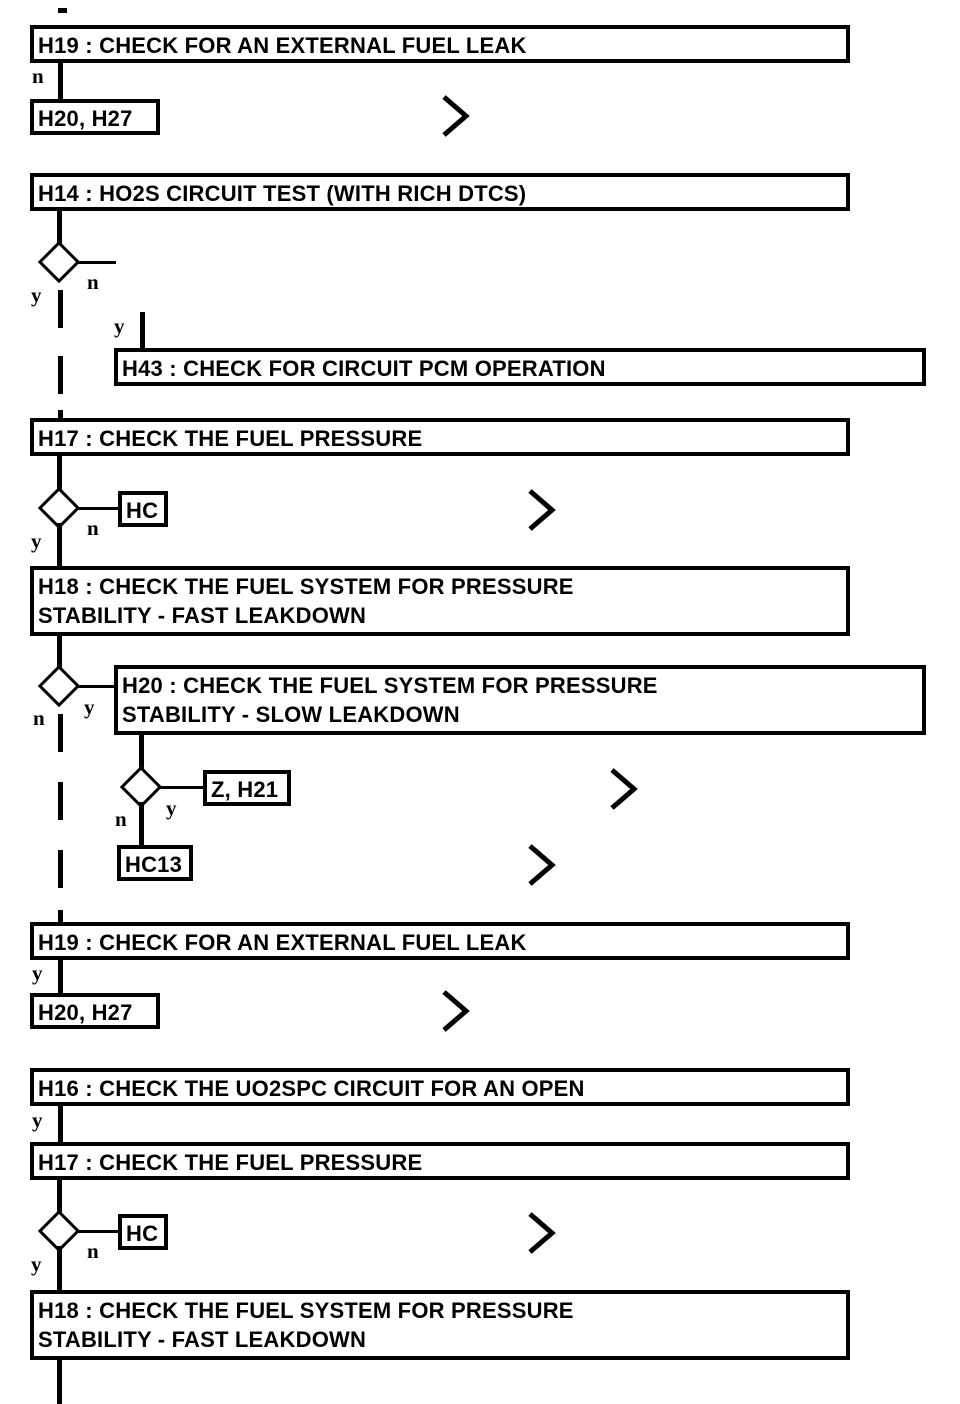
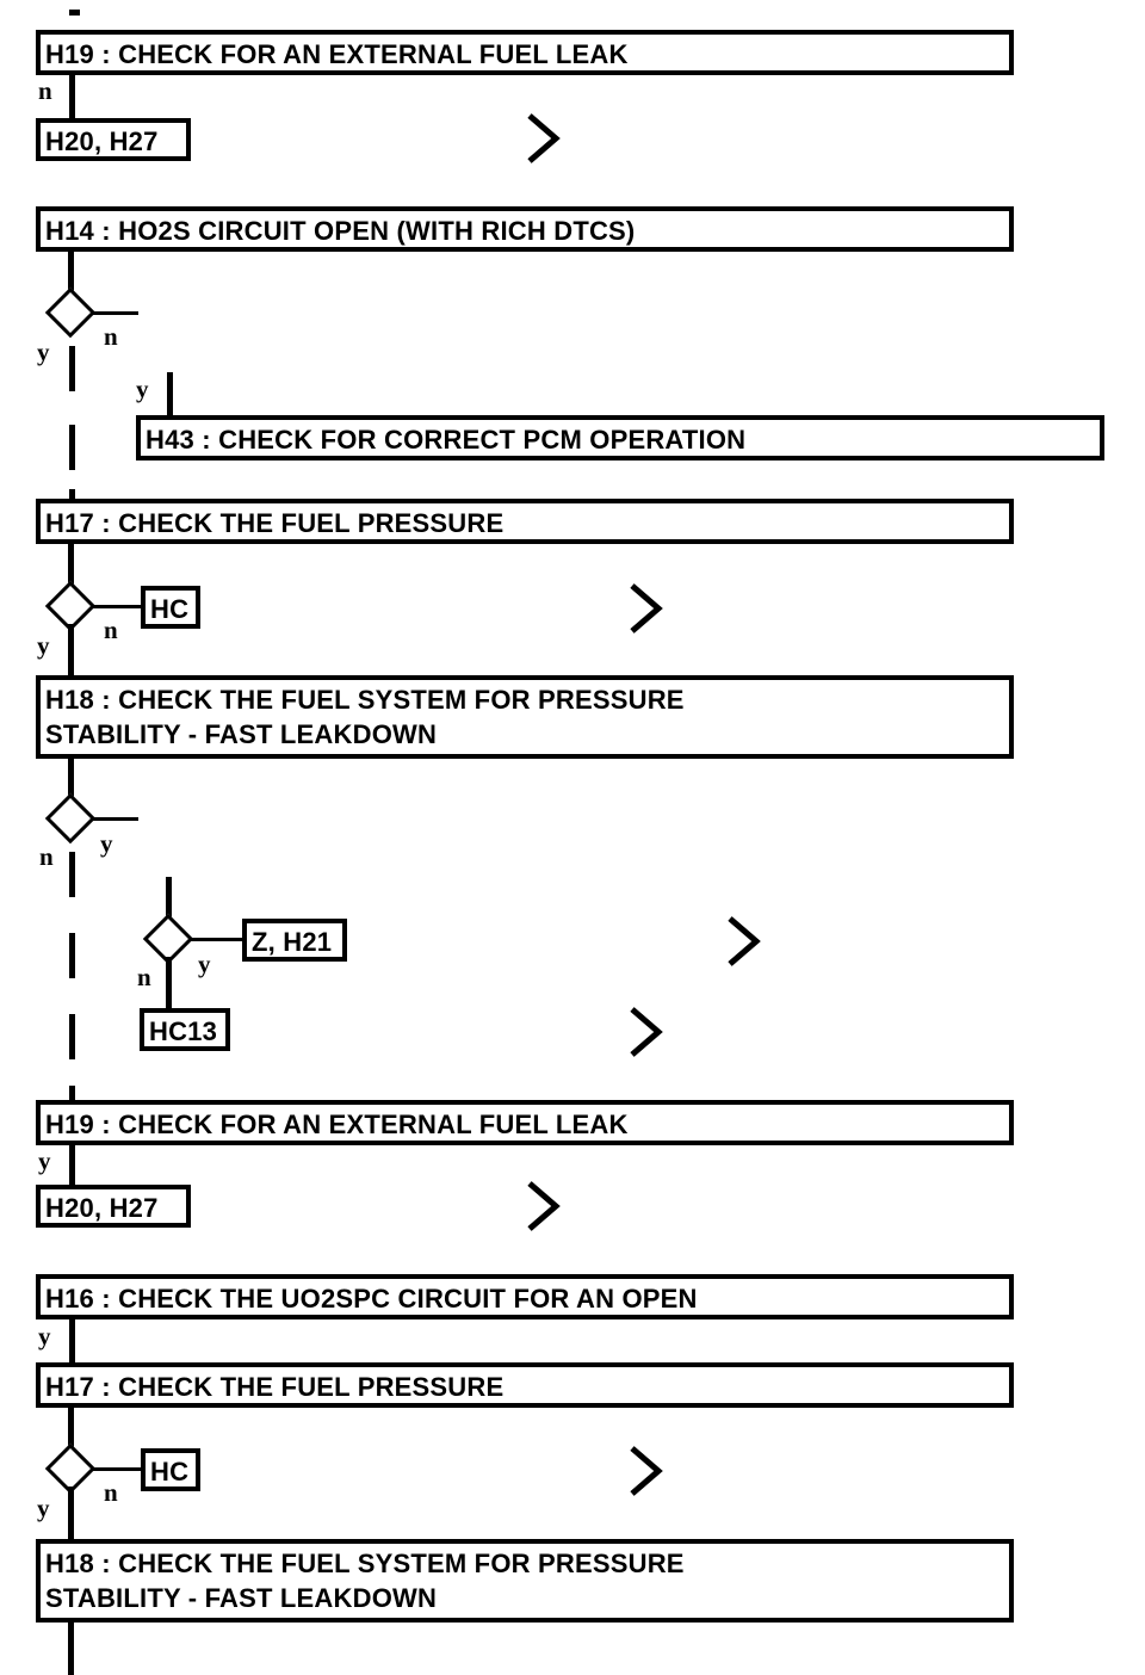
  H19 : CHECK FOR AN EXTERNAL FUEL LEAK
  n
  H20, H27
- H14 : HO2S CIRCUIT TEST (WITH RICH DTCS)
+ H14 : HO2S CIRCUIT OPEN (WITH RICH DTCS)
  y
  n
  y
- H43 : CHECK FOR CIRCUIT PCM OPERATION
+ H43 : CHECK FOR CORRECT PCM OPERATION
  H17 : CHECK THE FUEL PRESSURE
  y
  n
  HC
  H18 : CHECK THE FUEL SYSTEM FOR PRESSURE
  STABILITY - FAST LEAKDOWN
  n
  y
- H20 : CHECK THE FUEL SYSTEM FOR PRESSURE
- STABILITY - SLOW LEAKDOWN
  n
  y
  Z, H21
  HC13
  H19 : CHECK FOR AN EXTERNAL FUEL LEAK
  y
  H20, H27
  H16 : CHECK THE UO2SPC CIRCUIT FOR AN OPEN
  y
  H17 : CHECK THE FUEL PRESSURE
  y
  n
  HC
  H18 : CHECK THE FUEL SYSTEM FOR PRESSURE
  STABILITY - FAST LEAKDOWN
